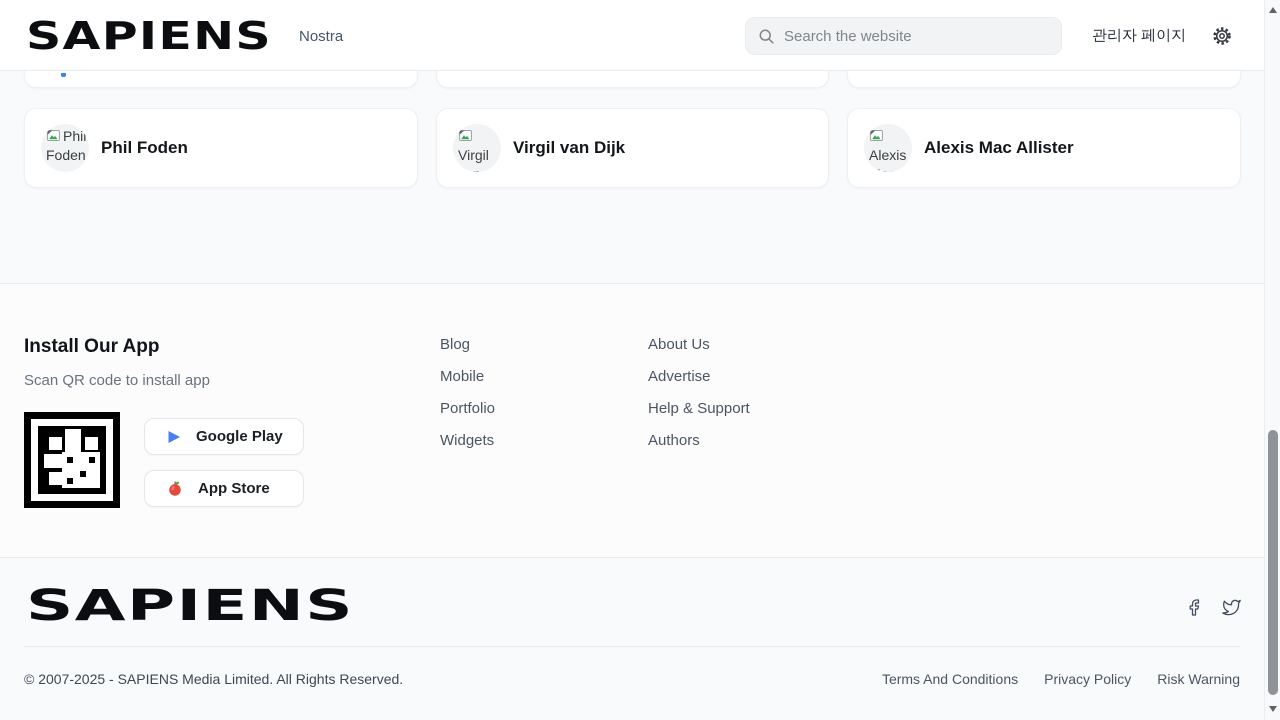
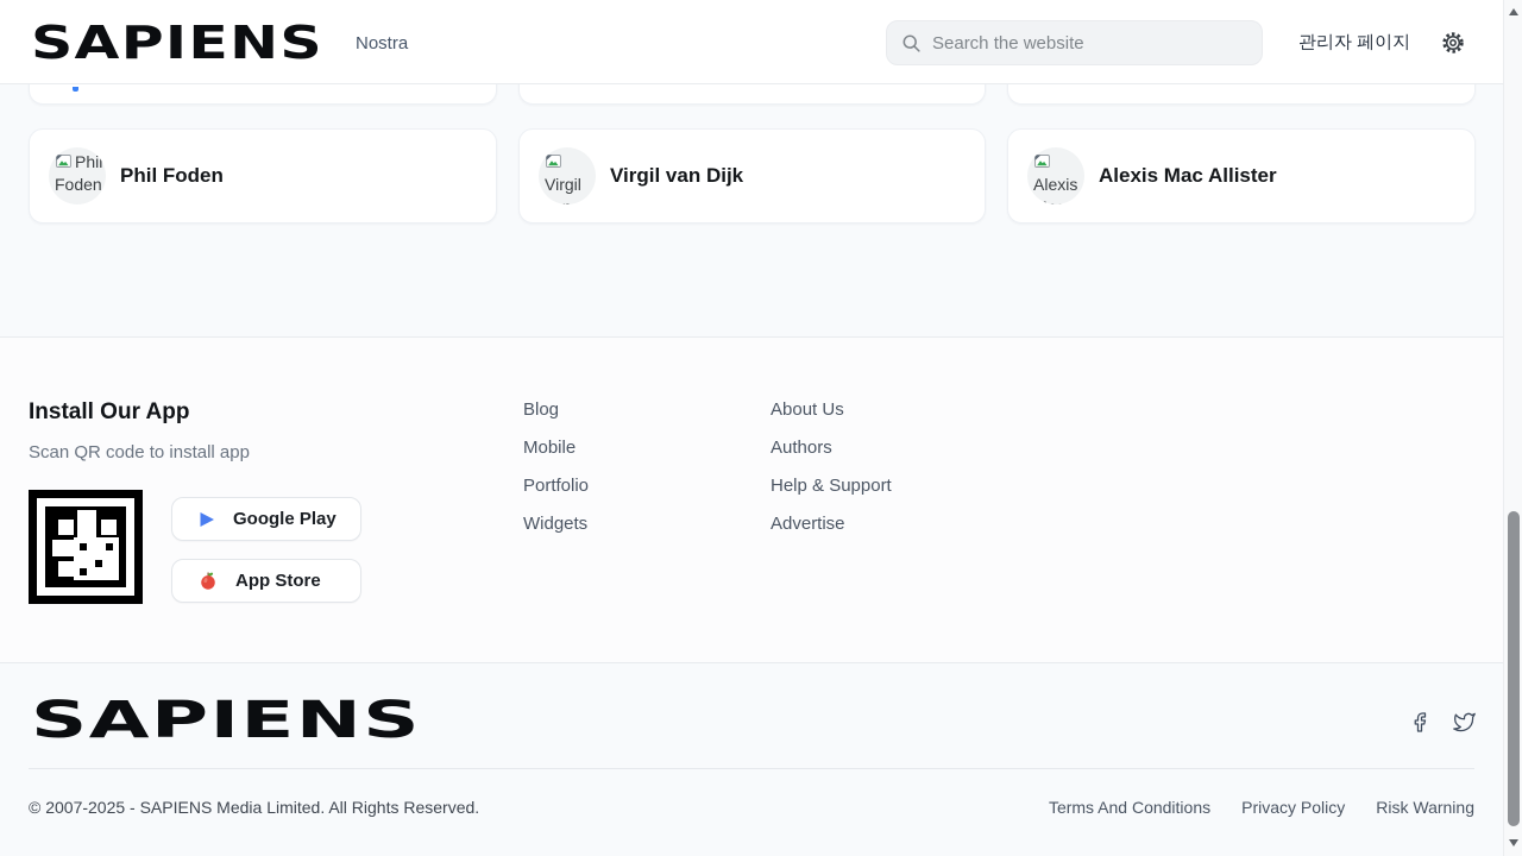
  Phil Foden
  Phil Foden
  Virgil van Dijk
  Alexis Mac Allister
  SAPIENS
  Nostra
  Search the website
  관리자 페이지
  Install Our App
  Scan QR code to install app
  Google Play
  App Store
  Blog
  Mobile
  Portfolio
  Widgets
  About Us
- Advertise
+ Authors
  Help & Support
- Authors
+ Advertise
  SAPIENS
  © 2007-2025 - SAPIENS Media Limited. All Rights Reserved.
  Terms And Conditions
  Privacy Policy
  Risk Warning
